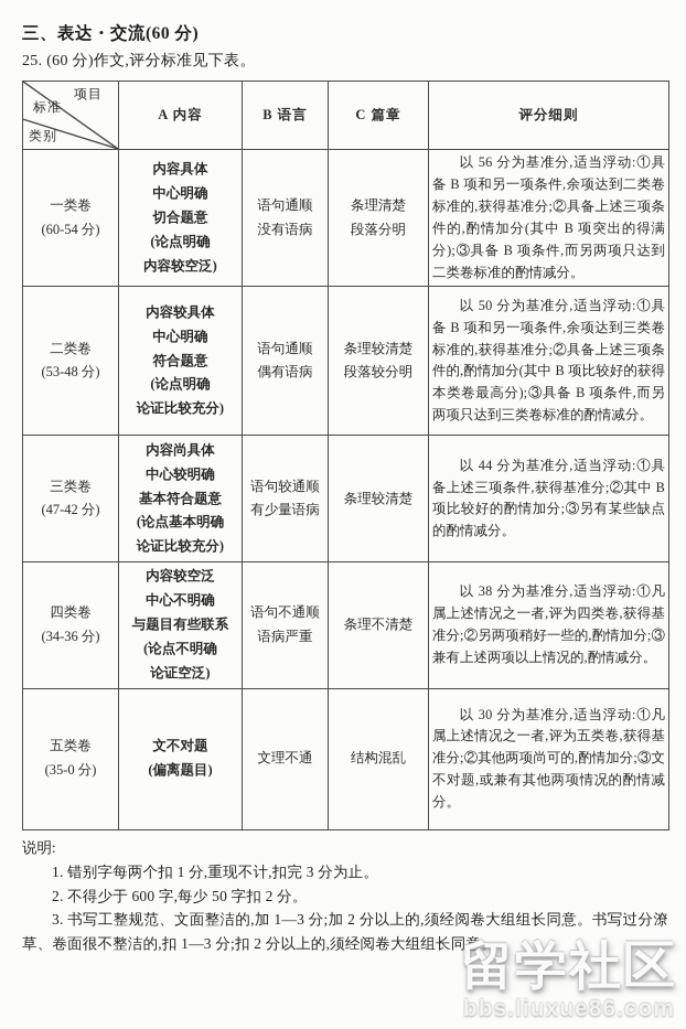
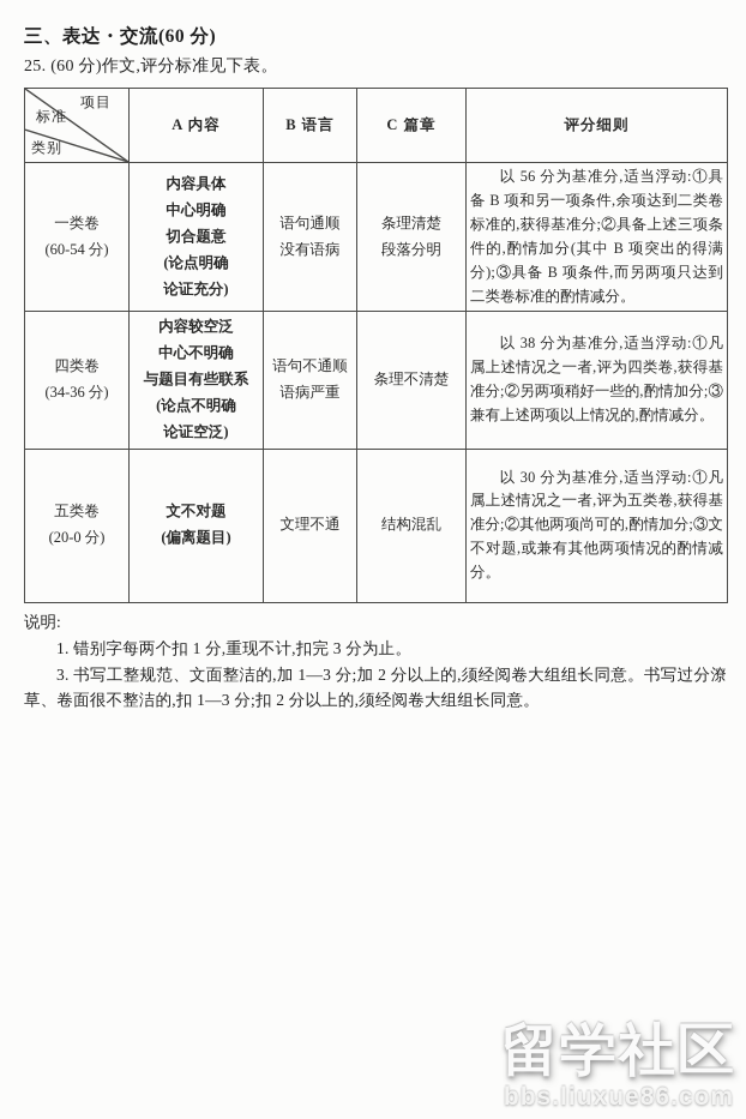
  三、表达・交流(60 分)
  25. (60 分)作文,评分标准见下表。
  项目 标准 类别	A 内容	B 语言	C 篇章	评分细则
- 一类卷 (60-54 分)	内容具体 中心明确 切合题意 (论点明确 内容较空泛)	语句通顺 没有语病	条理清楚 段落分明	以 56 分为基准分,适当浮动:①具备 B 项和另一项条件,余项达到二类卷标准的,获得基准分;②具备上述三项条件的,酌情加分(其中 B 项突出的得满分);③具备 B 项条件,而另两项只达到二类卷标准的酌情减分。
+ 一类卷 (60-54 分)	内容具体 中心明确 切合题意 (论点明确 论证充分)	语句通顺 没有语病	条理清楚 段落分明	以 56 分为基准分,适当浮动:①具备 B 项和另一项条件,余项达到二类卷标准的,获得基准分;②具备上述三项条件的,酌情加分(其中 B 项突出的得满分);③具备 B 项条件,而另两项只达到二类卷标准的酌情减分。
- 二类卷 (53-48 分)	内容较具体 中心明确 符合题意 (论点明确 论证比较充分)	语句通顺 偶有语病	条理较清楚 段落较分明	以 50 分为基准分,适当浮动:①具备 B 项和另一项条件,余项达到三类卷标准的,获得基准分;②具备上述三项条件的,酌情加分(其中 B 项比较好的获得本类卷最高分);③具备 B 项条件,而另两项只达到三类卷标准的酌情减分。
- 三类卷 (47-42 分)	内容尚具体 中心较明确 基本符合题意 (论点基本明确 论证比较充分)	语句较通顺 有少量语病	条理较清楚	以 44 分为基准分,适当浮动:①具备上述三项条件,获得基准分;②其中 B 项比较好的酌情加分;③另有某些缺点的酌情减分。
  四类卷 (34-36 分)	内容较空泛 中心不明确 与题目有些联系 (论点不明确 论证空泛)	语句不通顺 语病严重	条理不清楚	以 38 分为基准分,适当浮动:①凡属上述情况之一者,评为四类卷,获得基准分;②另两项稍好一些的,酌情加分;③兼有上述两项以上情况的,酌情减分。
- 五类卷 (35-0 分)	文不对题 (偏离题目)	文理不通	结构混乱	以 30 分为基准分,适当浮动:①凡属上述情况之一者,评为五类卷,获得基准分;②其他两项尚可的,酌情加分;③文不对题,或兼有其他两项情况的酌情减分。
+ 五类卷 (20-0 分)	文不对题 (偏离题目)	文理不通	结构混乱	以 30 分为基准分,适当浮动:①凡属上述情况之一者,评为五类卷,获得基准分;②其他两项尚可的,酌情加分;③文不对题,或兼有其他两项情况的酌情减分。
  说明:
  1. 错别字每两个扣 1 分,重现不计,扣完 3 分为止。
- 2. 不得少于 600 字,每少 50 字扣 2 分。
  3. 书写工整规范、文面整洁的,加 1—3 分;加 2 分以上的,须经阅卷大组组长同意。书写过分潦草、卷面很不整洁的,扣 1—3 分;扣 2 分以上的,须经阅卷大组组长同意。
  留学社区
  bbs.liuxue86.com
